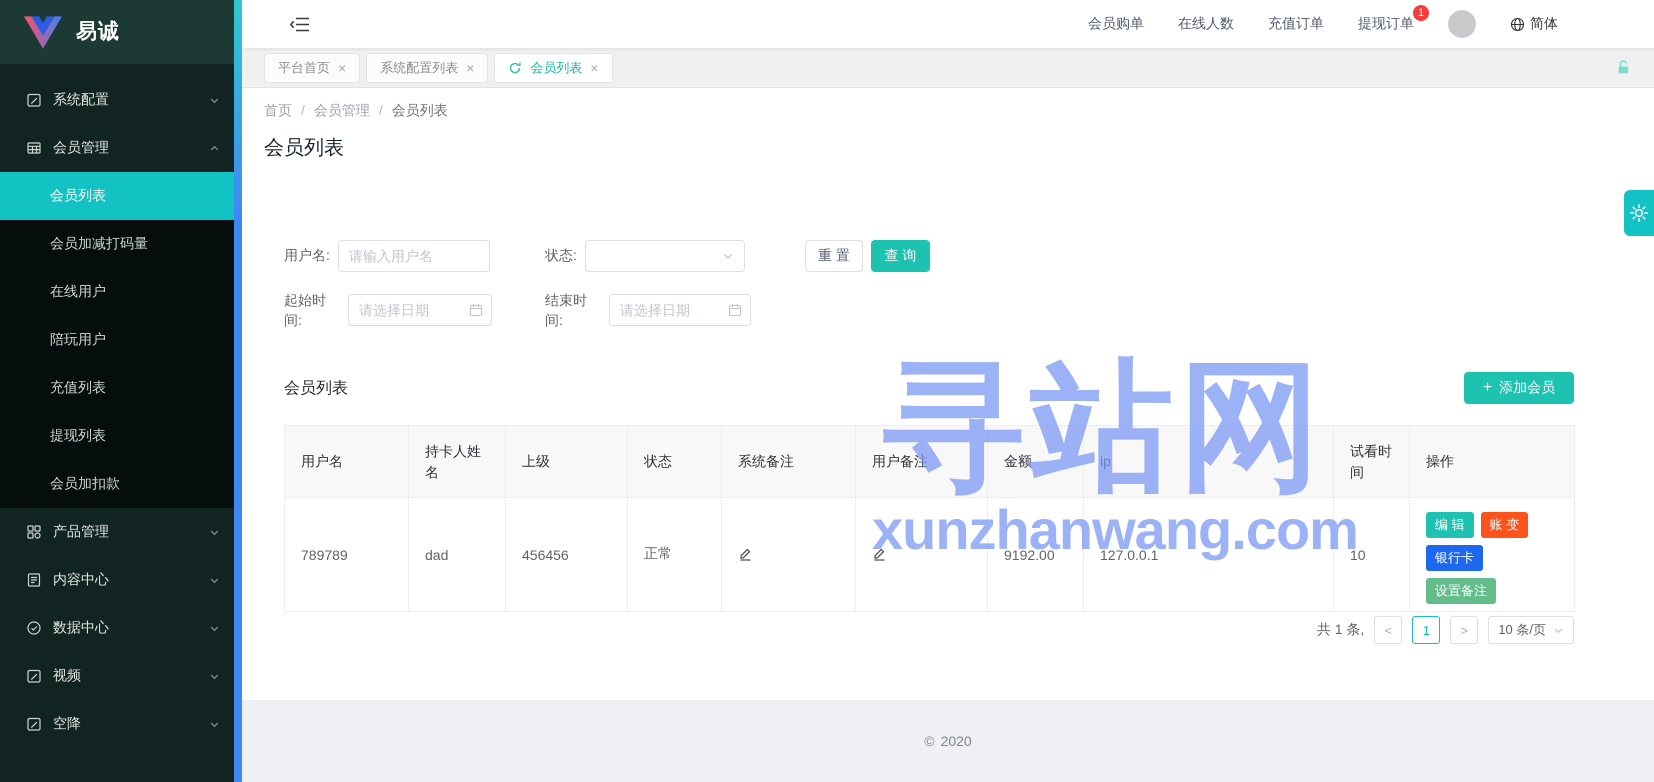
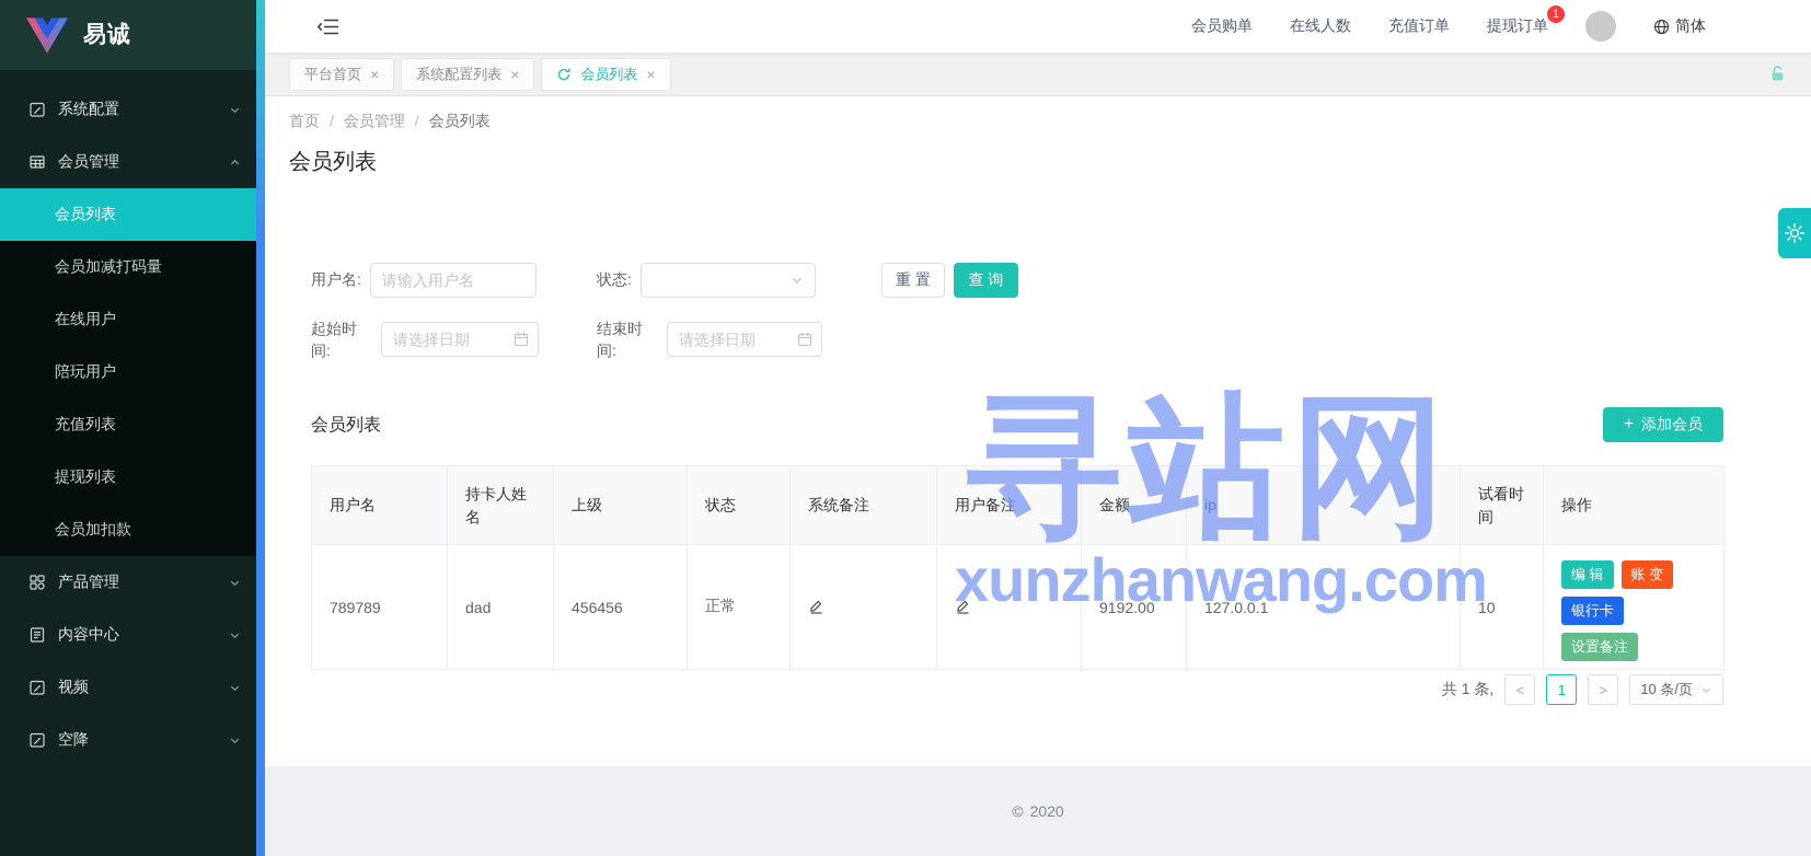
  易诚
  系统配置
  会员管理
  会员列表
  会员加减打码量
  在线用户
  陪玩用户
  充值列表
  提现列表
  会员加扣款
  产品管理
  内容中心
- 数据中心
  视频
  空降
  会员购单
  在线人数
  充值订单
  提现订单
  1
  简体
  平台首页
  ×
  系统配置列表
  ×
  会员列表
  ×
  首页
  /
  会员管理
  /
  会员列表
  会员列表
  用户名:
  请输入用户名
  状态:
  重 置
  查 询
  起始时间:
  请选择日期
  结束时间:
  请选择日期
  会员列表
  +
  添加会员
  用户名	持卡人姓名	上级	状态	系统备注	用户备注	金额	ip	试看时间	操作
  789789	dad	456456	正常			9192.00	127.0.0.1	10	编 辑 账 变银行卡 设置备注
  共 1 条,
  <
  1
  >
  10 条/页
  ©
  2020
  寻站网
  xunzhanwang.com
